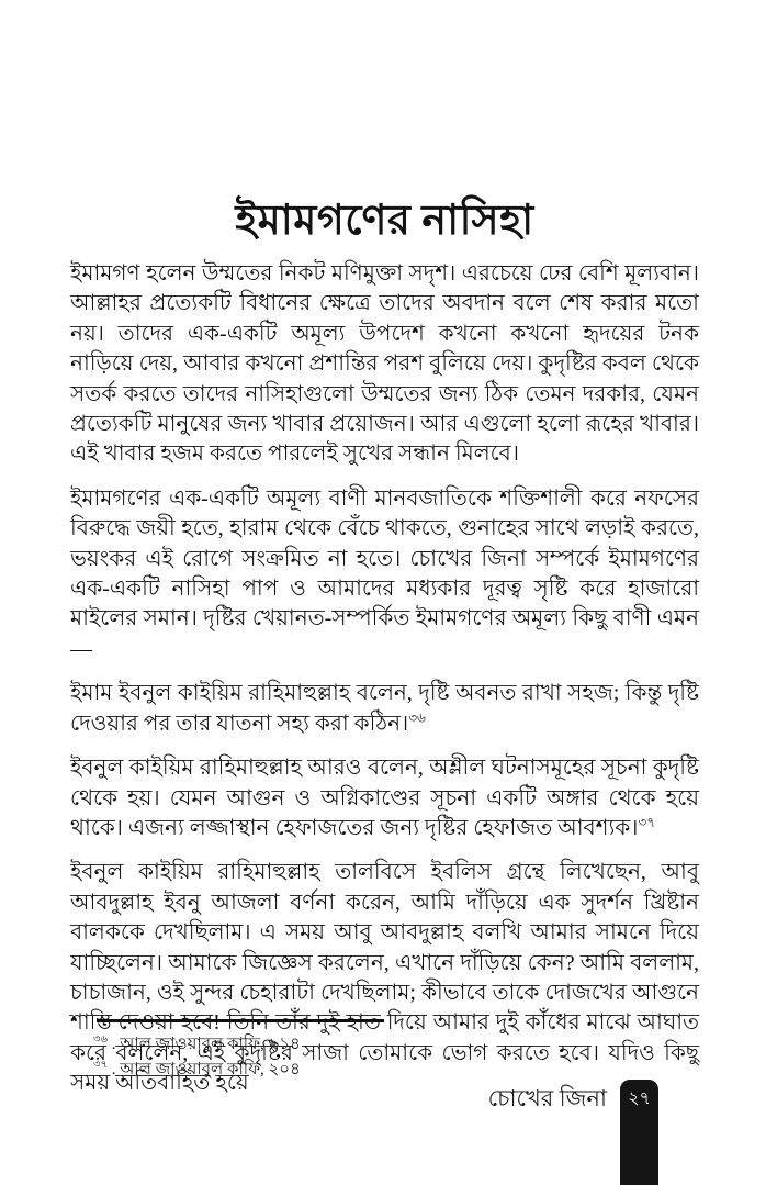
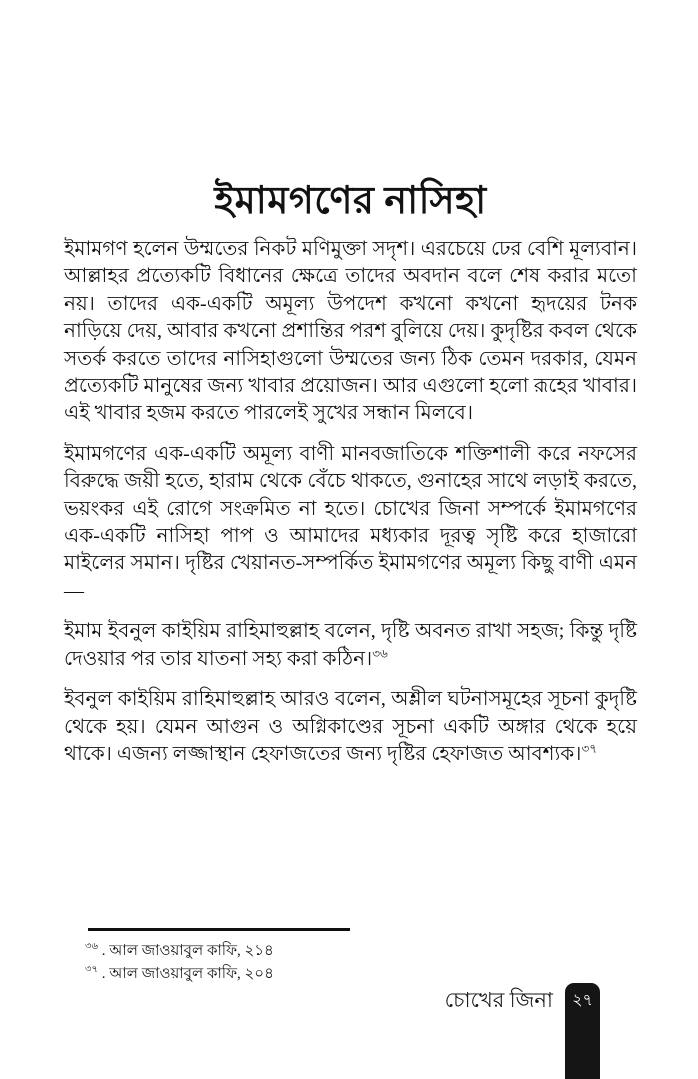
  ইমামগণের নাসিহা
  ইমামগণ হলেন উম্মতের নিকট মণিমুক্তা সদৃশ। এরচেয়ে ঢের বেশি মূল্যবান। আল্লাহর প্রত্যেকটি বিধানের ক্ষেত্রে তাদের অবদান বলে শেষ করার মতো নয়। তাদের এক-একটি অমূল্য উপদেশ কখনো কখনো হৃদয়ের টনক নাড়িয়ে দেয়, আবার কখনো প্রশান্তির পরশ বুলিয়ে দেয়। কুদৃষ্টির কবল থেকে সতর্ক করতে তাদের নাসিহাগুলো উম্মতের জন্য ঠিক তেমন দরকার, যেমন প্রত্যেকটি মানুষের জন্য খাবার প্রয়োজন। আর এগুলো হলো রূহের খাবার। এই খাবার হজম করতে পারলেই সুখের সন্ধান মিলবে।
  ইমামগণের এক-একটি অমূল্য বাণী মানবজাতিকে শক্তিশালী করে নফসের বিরুদ্ধে জয়ী হতে, হারাম থেকে বেঁচে থাকতে, গুনাহের সাথে লড়াই করতে, ভয়ংকর এই রোগে সংক্রমিত না হতে। চোখের জিনা সম্পর্কে ইমামগণের এক-একটি নাসিহা পাপ ও আমাদের মধ্যকার দূরত্ব সৃষ্টি করে হাজারো মাইলের সমান। দৃষ্টির খেয়ানত-সম্পর্কিত ইমামগণের অমূল্য কিছু বাণী এমন—
  ইমাম ইবনুল কাইয়িম রাহিমাহুল্লাহ বলেন, দৃষ্টি অবনত রাখা সহজ; কিন্তু দৃষ্টি দেওয়ার পর তার যাতনা সহ্য করা কঠিন।৩৬
  ইবনুল কাইয়িম রাহিমাহুল্লাহ আরও বলেন, অশ্লীল ঘটনাসমূহের সূচনা কুদৃষ্টি থেকে হয়। যেমন আগুন ও অগ্নিকাণ্ডের সূচনা একটি অঙ্গার থেকে হয়ে থাকে। এজন্য লজ্জাস্থান হেফাজতের জন্য দৃষ্টির হেফাজত আবশ্যক।৩৭
- ইবনুল কাইয়িম রাহিমাহুল্লাহ তালবিসে ইবলিস গ্রন্থে লিখেছেন, আবু আবদুল্লাহ ইবনু আজলা বর্ণনা করেন, আমি দাঁড়িয়ে এক সুদর্শন খ্রিষ্টান বালককে দেখছিলাম। এ সময় আবু আবদুল্লাহ বলখি আমার সামনে দিয়ে যাচ্ছিলেন। আমাকে জিজ্ঞেস করলেন, এখানে দাঁড়িয়ে কেন? আমি বললাম, চাচাজান, ওই সুন্দর চেহারাটা দেখছিলাম; কীভাবে তাকে দোজখের আগুনে শাস্তি দেওয়া হবে! তিনি তাঁর দুই হাত দিয়ে আমার দুই কাঁধের মাঝে আঘাত করে বললেন, এই কুদৃষ্টির সাজা তোমাকে ভোগ করতে হবে। যদিও কিছু সময় অতিবাহিত হয়ে
  ৩৬ . আল জাওয়াবুল কাফি, ২১৪
  ৩৭ . আল জাওয়াবুল কাফি, ২০৪
  চোখের জিনা
  ২৭
